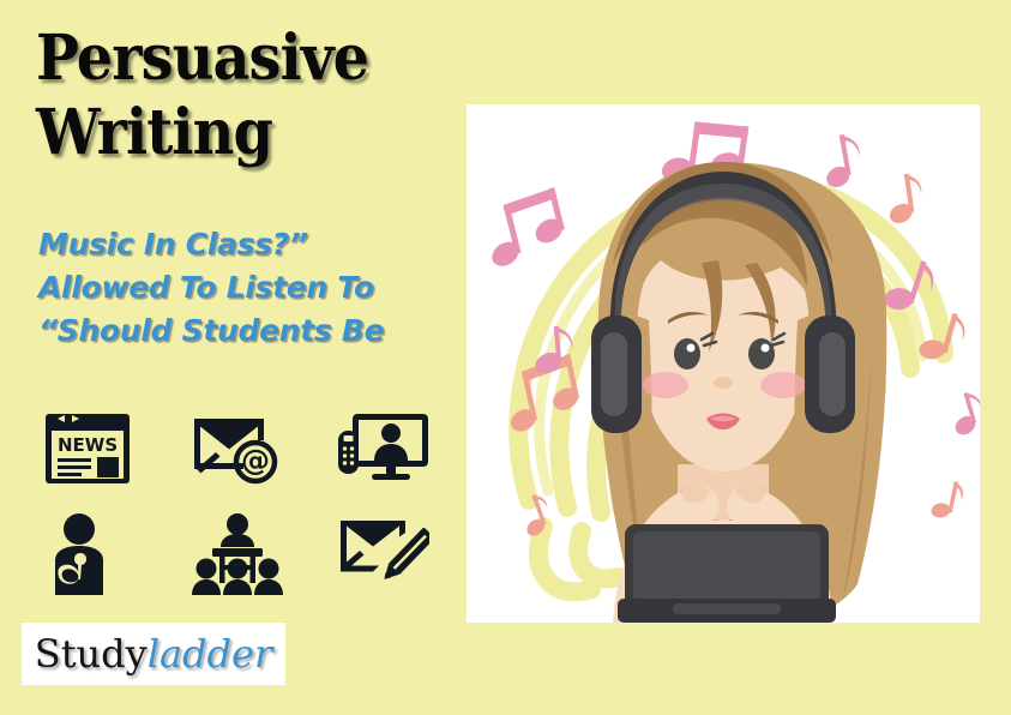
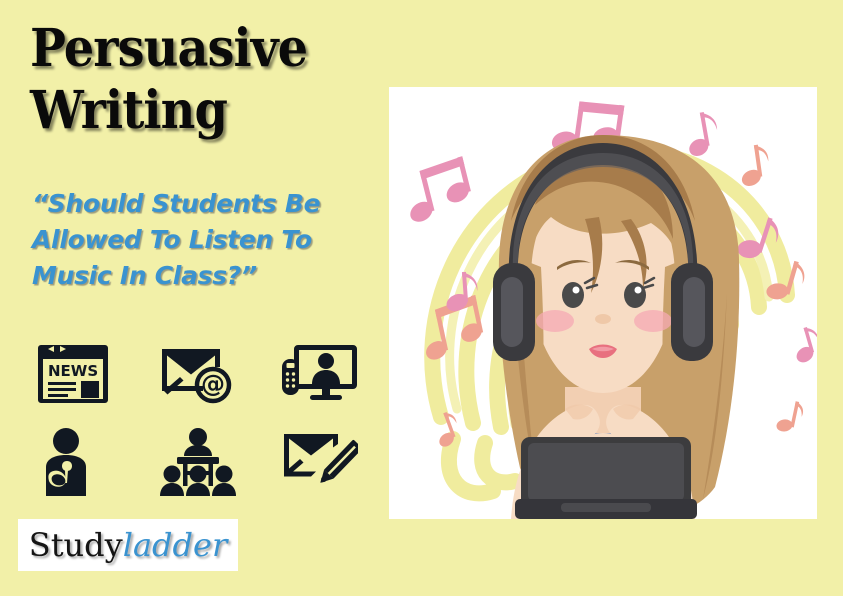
  Persuasive
  Writing
- Music In Class?”
+ “Should Students Be
  Allowed To Listen To
- “Should Students Be
+ Music In Class?”
  NEWS
  @
  Studyladder
